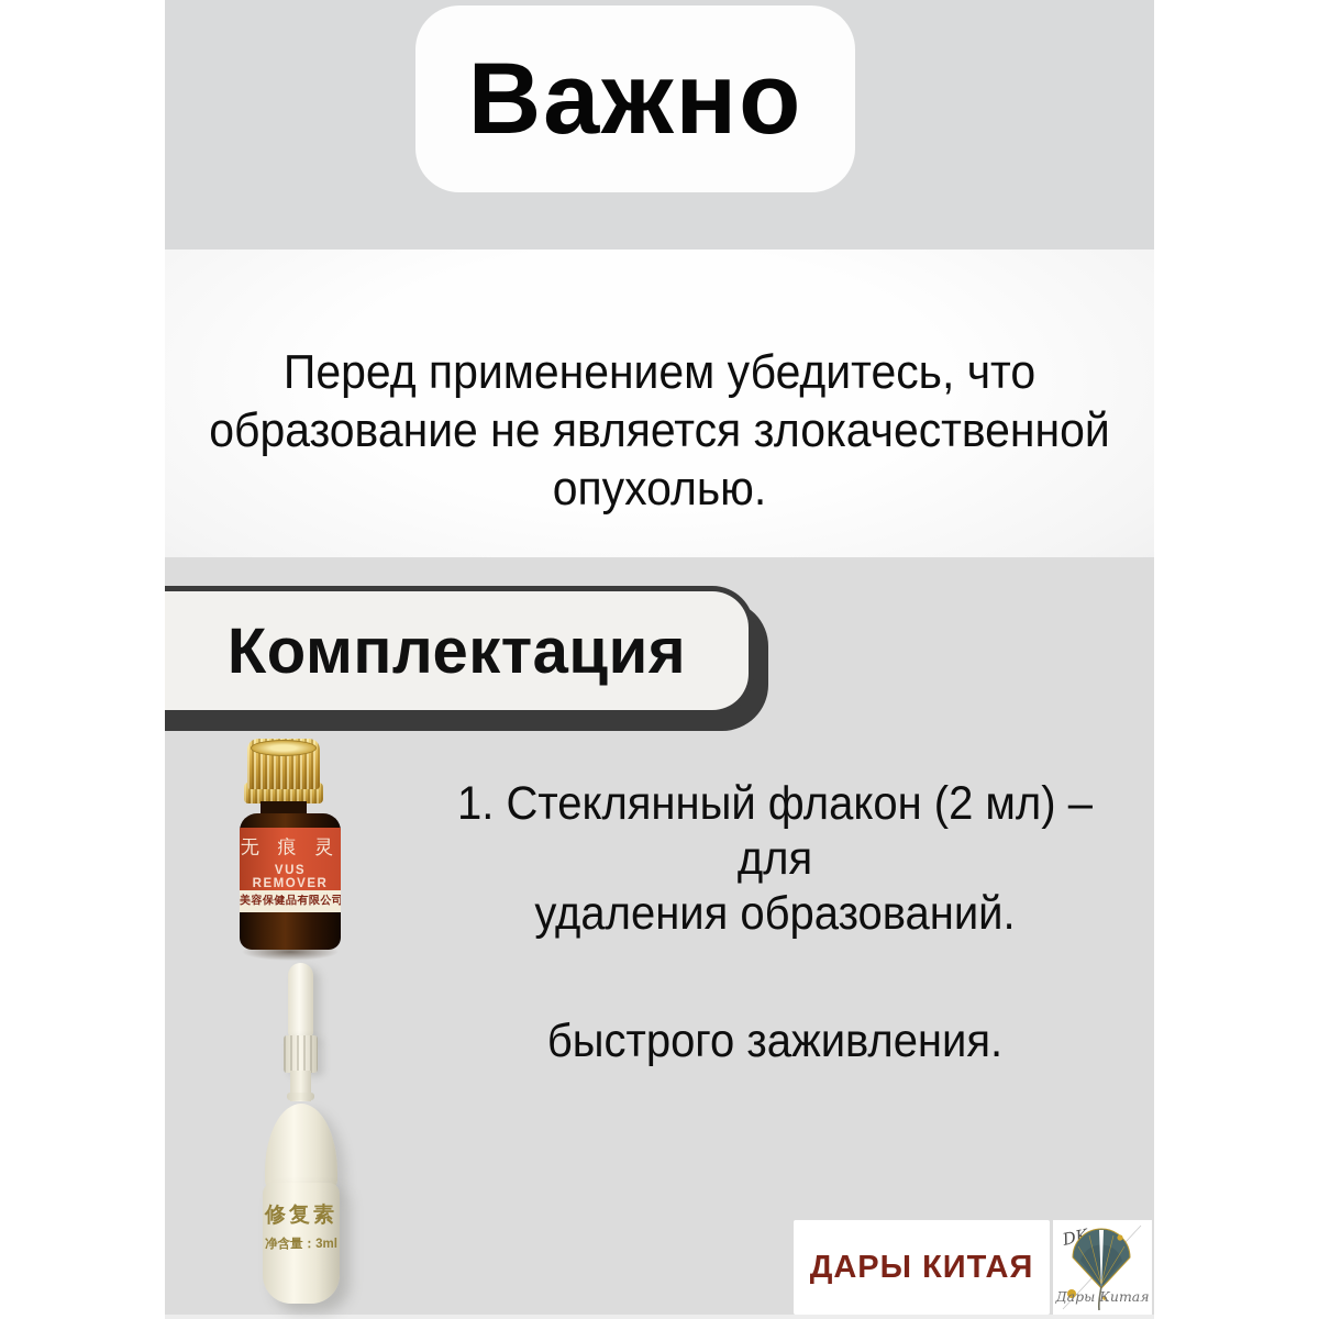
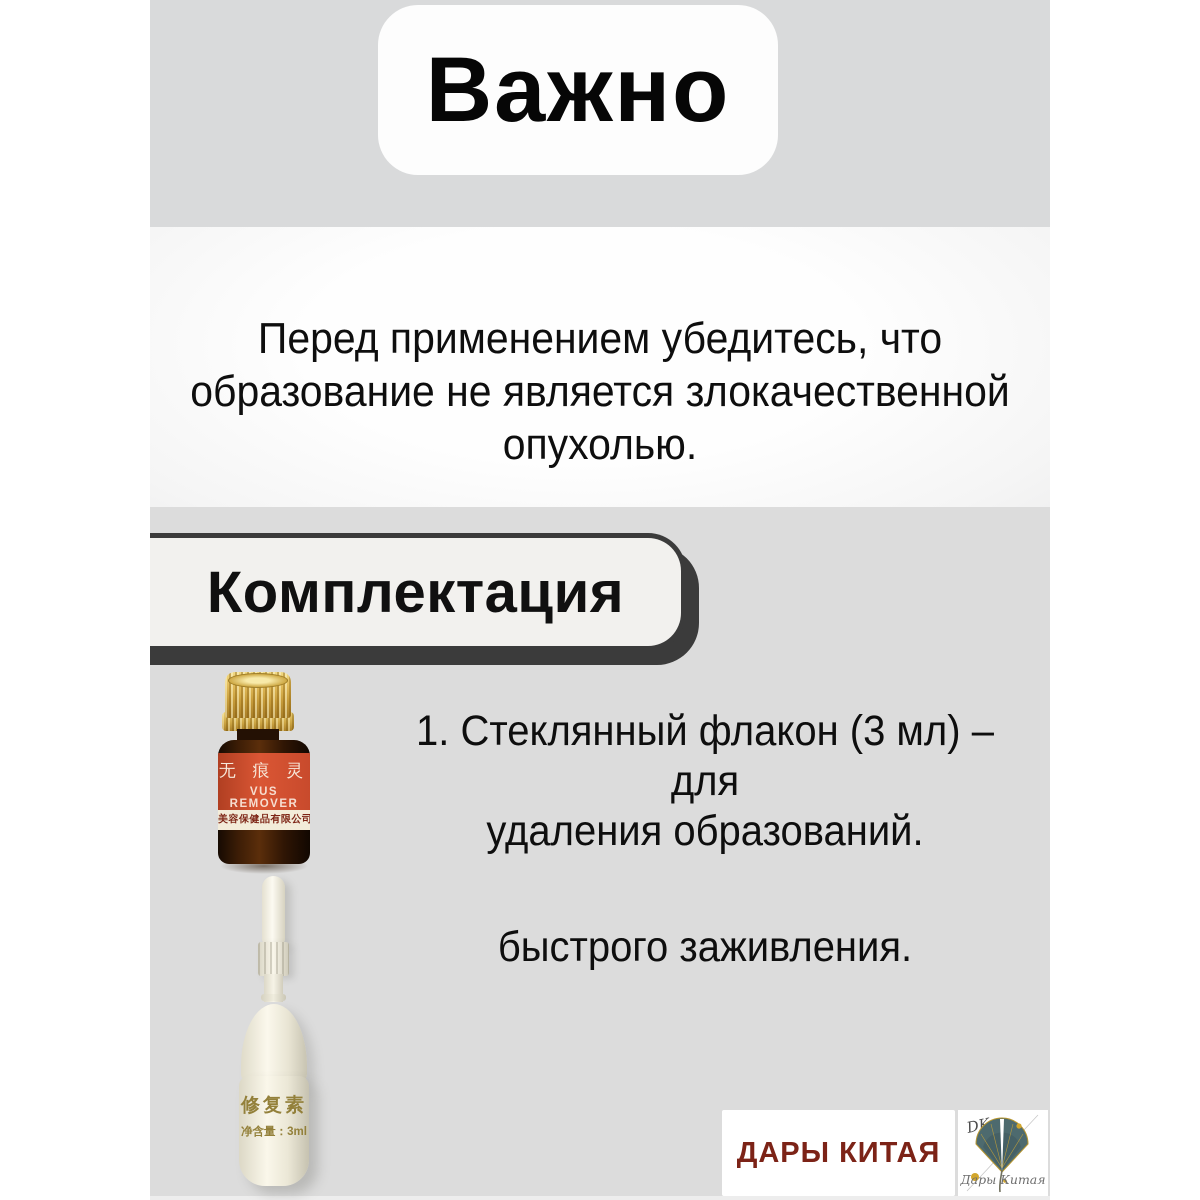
  Важно
  Перед применением убедитесь, что
  образование не является злокачественной
  опухолью.
  Комплектация
  无 痕 灵
  VUS REMOVER
  美容保健品有限公司
- 1. Стеклянный флакон (2 мл) – для
+ 1. Стеклянный флакон (3 мл) – для
  удаления образований.
  修复素
  净含量：3ml
  быстрого заживления.
  ДАРЫ КИТАЯ
  Дары Китая
